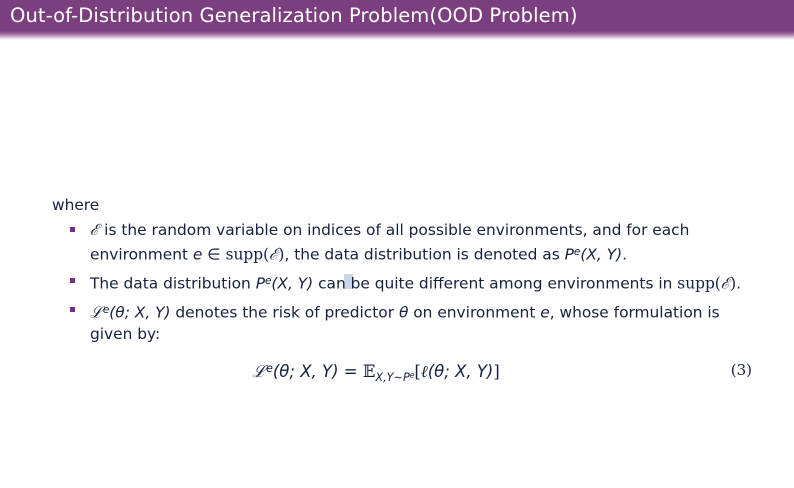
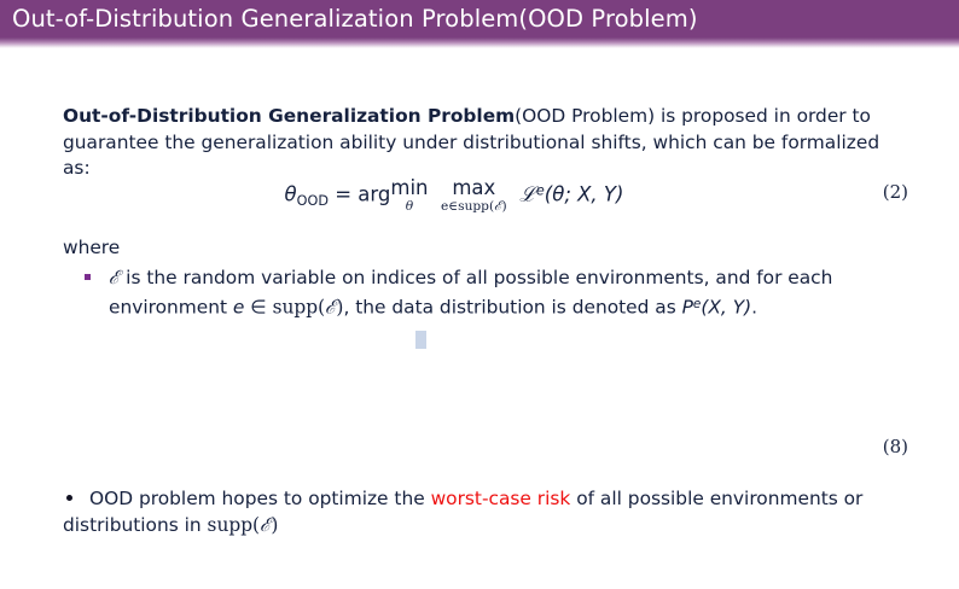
  Out-of-Distribution Generalization Problem(OOD Problem)
+ Out-of-Distribution Generalization Problem(OOD Problem) is proposed in order to guarantee the generalization ability under distributional shifts, which can be formalized as:
+ θOOD = arg
+ min
+ θ
+ max
+ e∈supp(ℰ)
+ ℒe(θ; X, Y)
+ (2)
  where
  ℰ is the random variable on indices of all possible environments, and for each environment e ∈ supp(ℰ), the data distribution is denoted as Pe(X, Y).
- The data distribution Pe(X, Y) can be quite different among environments in supp(ℰ).
- ℒe(θ; X, Y) denotes the risk of predictor θ on environment e, whose formulation is given by:
- ℒe(θ; X, Y) = 𝔼X,Y∼Pe[ℓ(θ; X, Y)]
- (3)
+ (8)
+ OOD problem hopes to optimize the worst-case risk of all possible environments or distributions in supp(ℰ)
